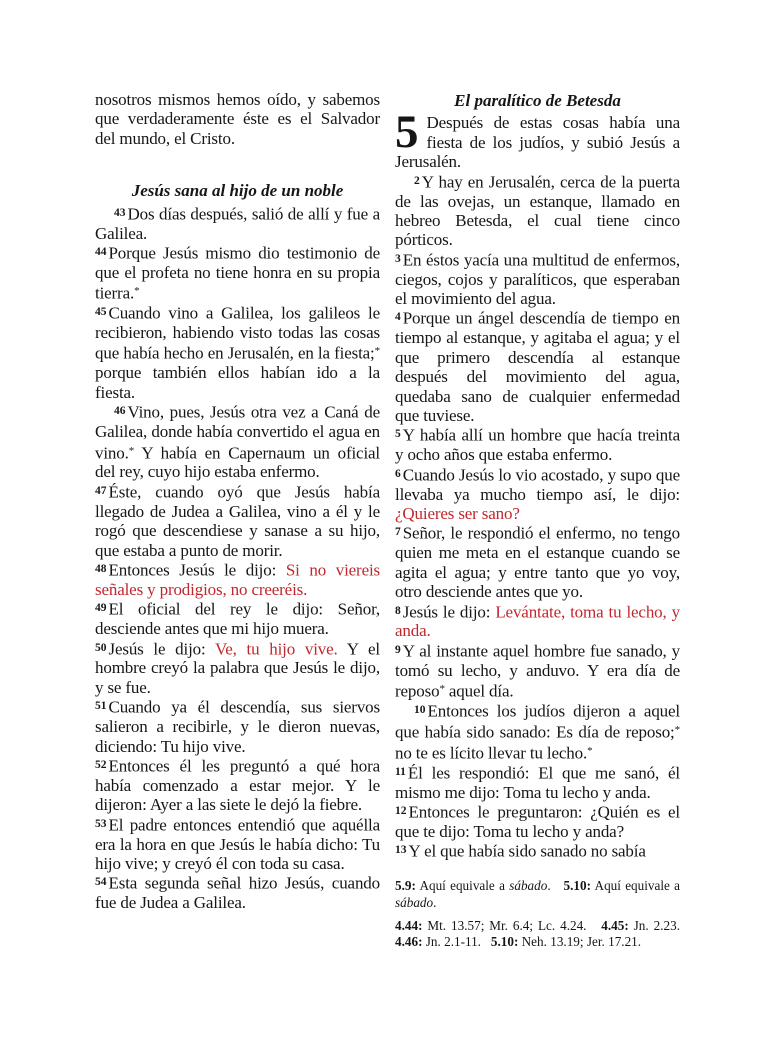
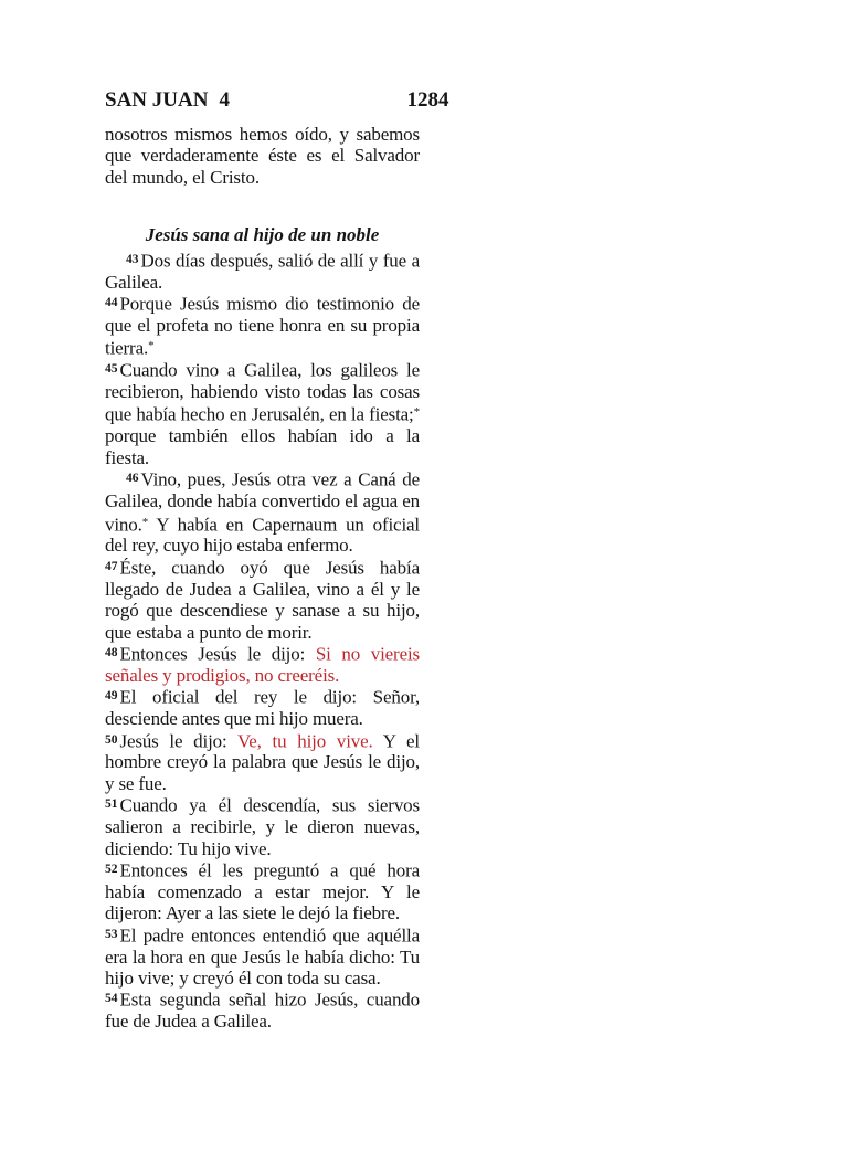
+ SAN JUAN 4
+ 1284
  nosotros mismos hemos oído, y sabemos que verdaderamente éste es el Salvador del mundo, el Cristo.
  Jesús sana al hijo de un noble
  43 Dos días después, salió de allí y fue a Galilea.
  44 Porque Jesús mismo dio testimonio de que el profeta no tiene honra en su propia tierra.*
  45 Cuando vino a Galilea, los galileos le recibieron, habiendo visto todas las cosas que había hecho en Jerusalén, en la fiesta;* porque también ellos habían ido a la fiesta.
  46 Vino, pues, Jesús otra vez a Caná de Galilea, donde había convertido el agua en vino.* Y había en Capernaum un oficial del rey, cuyo hijo estaba enfermo.
  47 Éste, cuando oyó que Jesús había llegado de Judea a Galilea, vino a él y le rogó que descendiese y sanase a su hijo, que estaba a punto de morir.
  48 Entonces Jesús le dijo: Si no viereis señales y prodigios, no creeréis.
  49 El oficial del rey le dijo: Señor, desciende antes que mi hijo muera.
  50 Jesús le dijo: Ve, tu hijo vive. Y el hombre creyó la palabra que Jesús le dijo, y se fue.
  51 Cuando ya él descendía, sus siervos salieron a recibirle, y le dieron nuevas, diciendo: Tu hijo vive.
  52 Entonces él les preguntó a qué hora había comenzado a estar mejor. Y le dijeron: Ayer a las siete le dejó la fiebre.
  53 El padre entonces entendió que aquélla era la hora en que Jesús le había dicho: Tu hijo vive; y creyó él con toda su casa.
  54 Esta segunda señal hizo Jesús, cuando fue de Judea a Galilea.
- El paralítico de Betesda
- 5
- Después de estas cosas había una fiesta de los judíos, y subió Jesús a Jerusalén.
- 2 Y hay en Jerusalén, cerca de la puerta de las ovejas, un estanque, llamado en hebreo Betesda, el cual tiene cinco pórticos.
- 3 En éstos yacía una multitud de enfermos, ciegos, cojos y paralíticos, que esperaban el movimiento del agua.
- 4 Porque un ángel descendía de tiempo en tiempo al estanque, y agitaba el agua; y el que primero descendía al estanque después del movimiento del agua, quedaba sano de cualquier enfermedad que tuviese.
- 5 Y había allí un hombre que hacía treinta y ocho años que estaba enfermo.
- 6 Cuando Jesús lo vio acostado, y supo que llevaba ya mucho tiempo así, le dijo: ¿Quieres ser sano?
- 7 Señor, le respondió el enfermo, no tengo quien me meta en el estanque cuando se agita el agua; y entre tanto que yo voy, otro desciende antes que yo.
- 8 Jesús le dijo: Levántate, toma tu lecho, y anda.
- 9 Y al instante aquel hombre fue sanado, y tomó su lecho, y anduvo. Y era día de reposo* aquel día.
- 10 Entonces los judíos dijeron a aquel que había sido sanado: Es día de reposo;* no te es lícito llevar tu lecho.*
- 11 Él les respondió: El que me sanó, él mismo me dijo: Toma tu lecho y anda.
- 12 Entonces le preguntaron: ¿Quién es el que te dijo: Toma tu lecho y anda?
- 13 Y el que había sido sanado no sabía
- 5.9: Aquí equivale a sábado. 5.10: Aquí equivale a sábado.
- 4.44: Mt. 13.57; Mr. 6.4; Lc. 4.24. 4.45: Jn. 2.23. 4.46: Jn. 2.1-11. 5.10: Neh. 13.19; Jer. 17.21.
